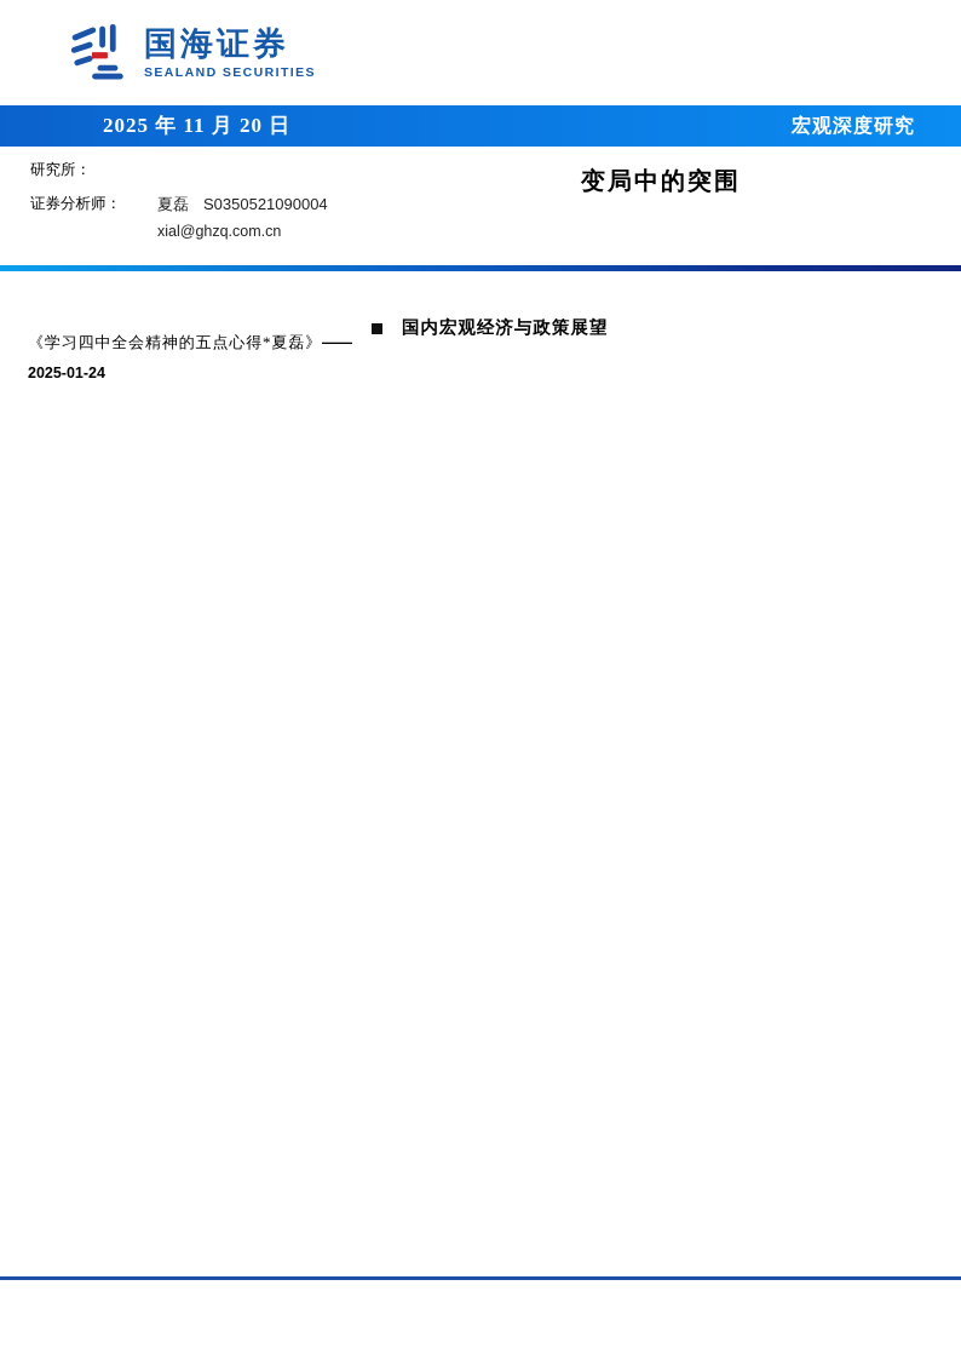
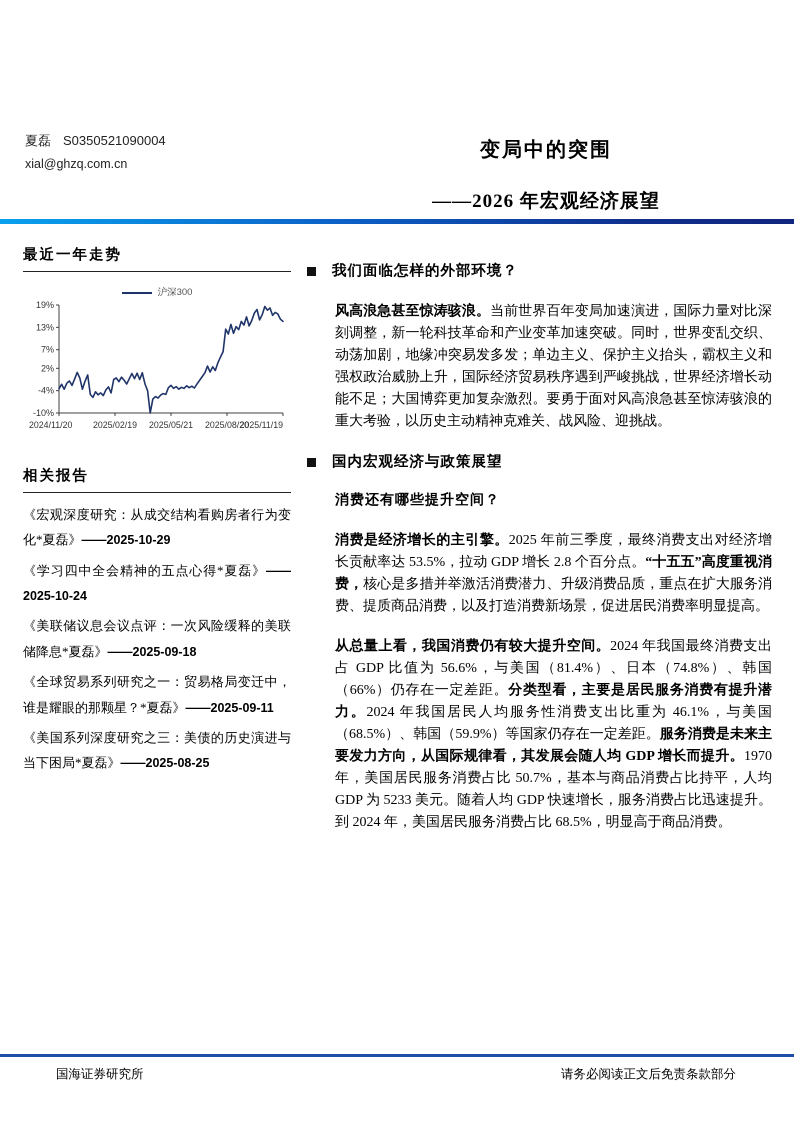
- 国海证券
- SEALAND SECURITIES
- 2025 年 11 月 20 日
- 宏观深度研究
- 研究所：
- 证券分析师：
  夏磊
  S0350521090004
  xial@ghzq.com.cn
  变局中的突围
+ ——2026 年宏观经济展望
+ 最近一年走势
+ 沪深300
+ 19%
+ 13%
+ 7%
+ 2%
+ -4%
+ -10%
+ 2024/11/20
+ 2025/02/19
+ 2025/05/21
+ 2025/08/20
+ 2025/11/19
+ 相关报告
+ 《宏观深度研究：从成交结构看购房者行为变化*夏磊》——2025-10-29
- 《学习四中全会精神的五点心得*夏磊》——2025-01-24
+ 《学习四中全会精神的五点心得*夏磊》——2025-10-24
+ 《美联储议息会议点评：一次风险缓释的美联储降息*夏磊》——2025-09-18
+ 《全球贸易系列研究之一：贸易格局变迁中，谁是耀眼的那颗星？*夏磊》——2025-09-11
+ 《美国系列深度研究之三：美债的历史演进与当下困局*夏磊》——2025-08-25
+ 我们面临怎样的外部环境？
+ 风高浪急甚至惊涛骇浪。当前世界百年变局加速演进，国际力量对比深刻调整，新一轮科技革命和产业变革加速突破。同时，世界变乱交织、动荡加剧，地缘冲突易发多发；单边主义、保护主义抬头，霸权主义和强权政治威胁上升，国际经济贸易秩序遇到严峻挑战，世界经济增长动能不足；大国博弈更加复杂激烈。要勇于面对风高浪急甚至惊涛骇浪的重大考验，以历史主动精神克难关、战风险、迎挑战。
  国内宏观经济与政策展望
+ 消费还有哪些提升空间？
+ 消费是经济增长的主引擎。2025 年前三季度，最终消费支出对经济增长贡献率达 53.5%，拉动 GDP 增长 2.8 个百分点。“十五五”高度重视消费，核心是多措并举激活消费潜力、升级消费品质，重点在扩大服务消费、提质商品消费，以及打造消费新场景，促进居民消费率明显提高。
+ 从总量上看，我国消费仍有较大提升空间。2024 年我国最终消费支出占 GDP 比值为 56.6%，与美国（81.4%）、日本（74.8%）、韩国（66%）仍存在一定差距。分类型看，主要是居民服务消费有提升潜力。2024 年我国居民人均服务性消费支出比重为 46.1%，与美国（68.5%）、韩国（59.9%）等国家仍存在一定差距。服务消费是未来主要发力方向，从国际规律看，其发展会随人均 GDP 增长而提升。1970 年，美国居民服务消费占比 50.7%，基本与商品消费占比持平，人均 GDP 为 5233 美元。随着人均 GDP 快速增长，服务消费占比迅速提升。到 2024 年，美国居民服务消费占比 68.5%，明显高于商品消费。
+ 国海证券研究所
+ 请务必阅读正文后免责条款部分
